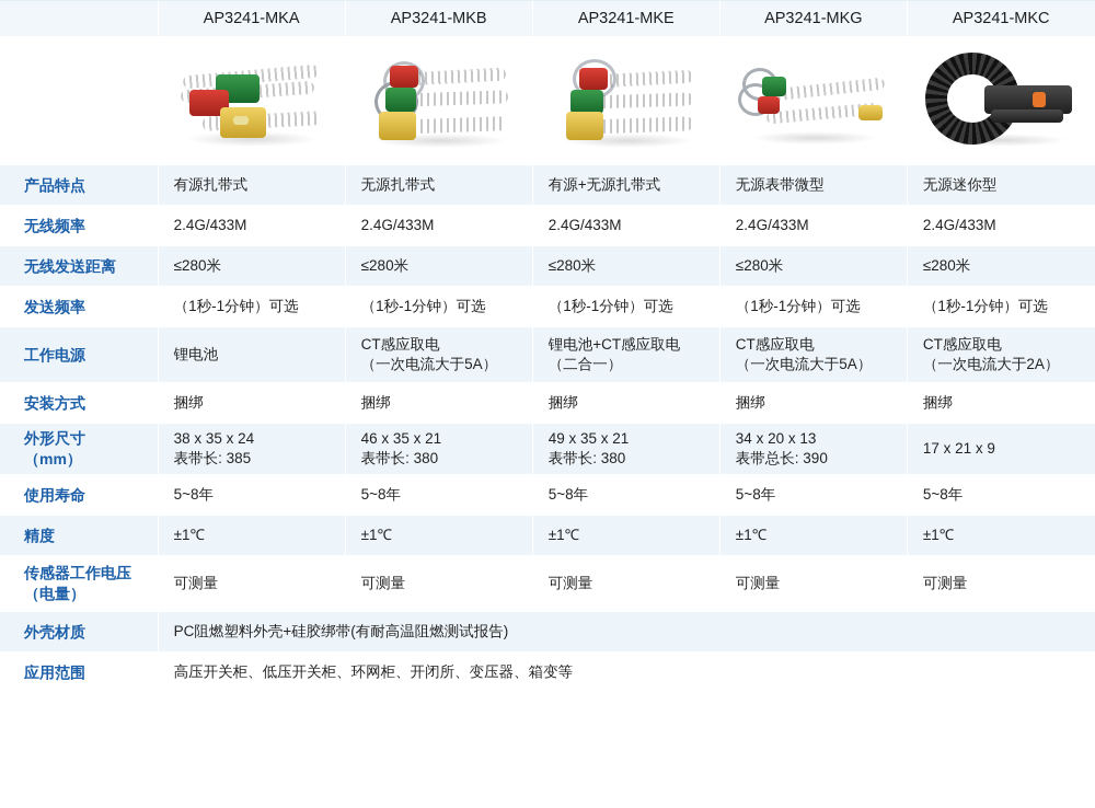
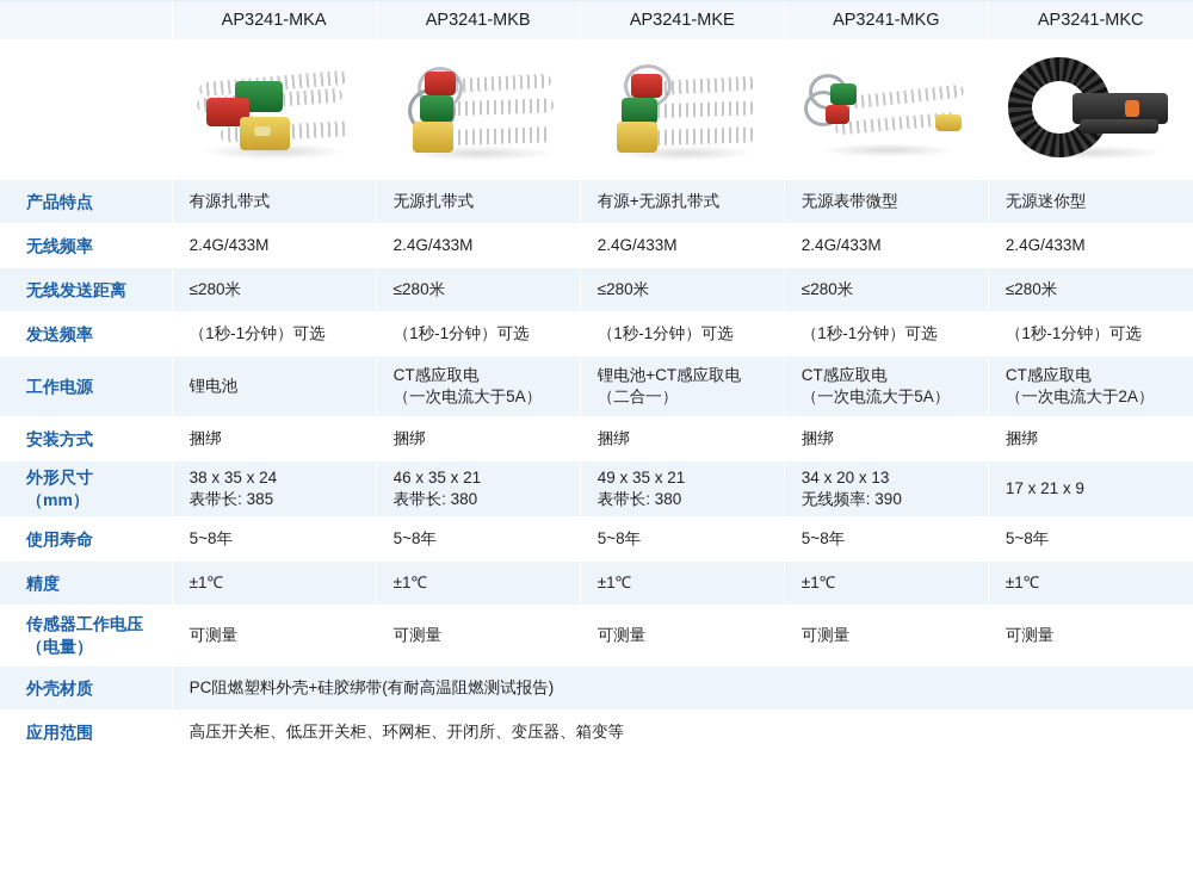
  	AP3241-MKA	AP3241-MKB	AP3241-MKE	AP3241-MKG	AP3241-MKC
  产品特点	有源扎带式	无源扎带式	有源+无源扎带式	无源表带微型	无源迷你型
  无线频率	2.4G/433M	2.4G/433M	2.4G/433M	2.4G/433M	2.4G/433M
  无线发送距离	≤280米	≤280米	≤280米	≤280米	≤280米
  发送频率	（1秒-1分钟）可选	（1秒-1分钟）可选	（1秒-1分钟）可选	（1秒-1分钟）可选	（1秒-1分钟）可选
  工作电源	锂电池	CT感应取电 （一次电流大于5A）	锂电池+CT感应取电 （二合一）	CT感应取电 （一次电流大于5A）	CT感应取电 （一次电流大于2A）
  安装方式	捆绑	捆绑	捆绑	捆绑	捆绑
- 外形尺寸 （mm）	38 x 35 x 24 表带长: 385	46 x 35 x 21 表带长: 380	49 x 35 x 21 表带长: 380	34 x 20 x 13 表带总长: 390	17 x 21 x 9
+ 外形尺寸 （mm）	38 x 35 x 24 表带长: 385	46 x 35 x 21 表带长: 380	49 x 35 x 21 表带长: 380	34 x 20 x 13 无线频率: 390	17 x 21 x 9
  使用寿命	5~8年	5~8年	5~8年	5~8年	5~8年
  精度	±1℃	±1℃	±1℃	±1℃	±1℃
  传感器工作电压 （电量）	可测量	可测量	可测量	可测量	可测量
  外壳材质	PC阻燃塑料外壳+硅胶绑带(有耐高温阻燃测试报告)
  应用范围	高压开关柜、低压开关柜、环网柜、开闭所、变压器、箱变等
